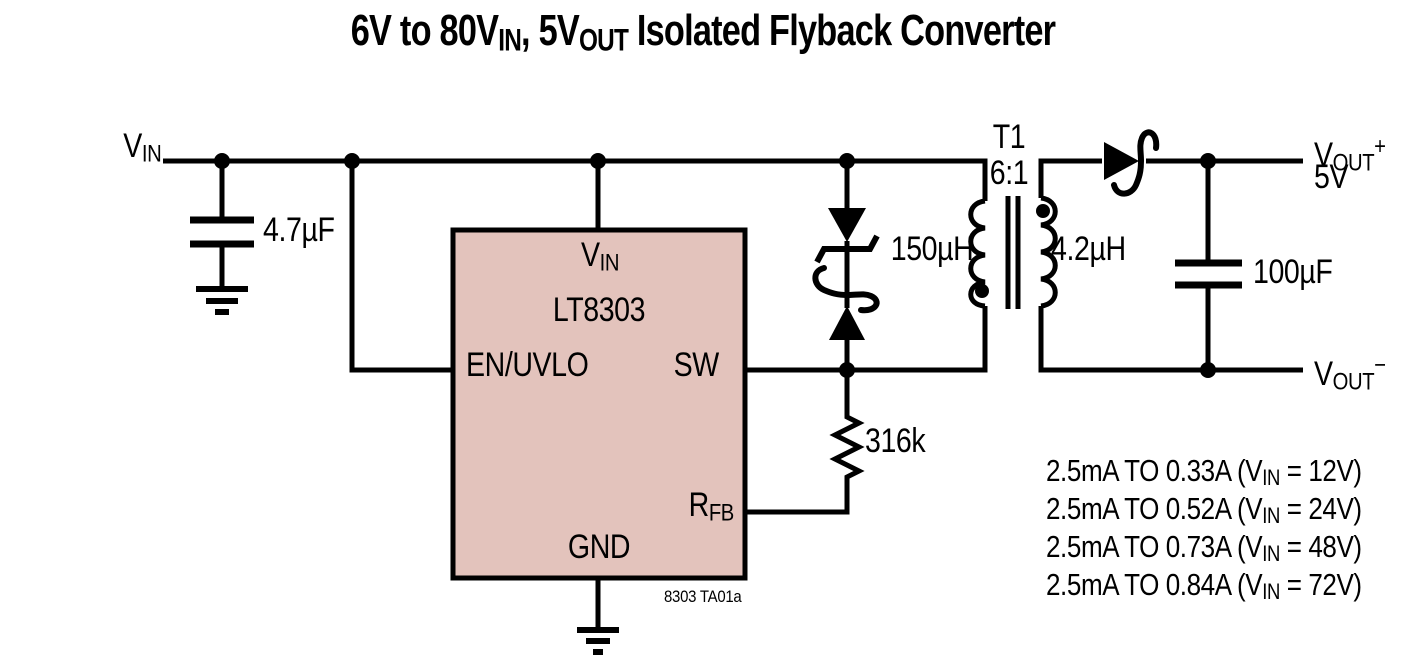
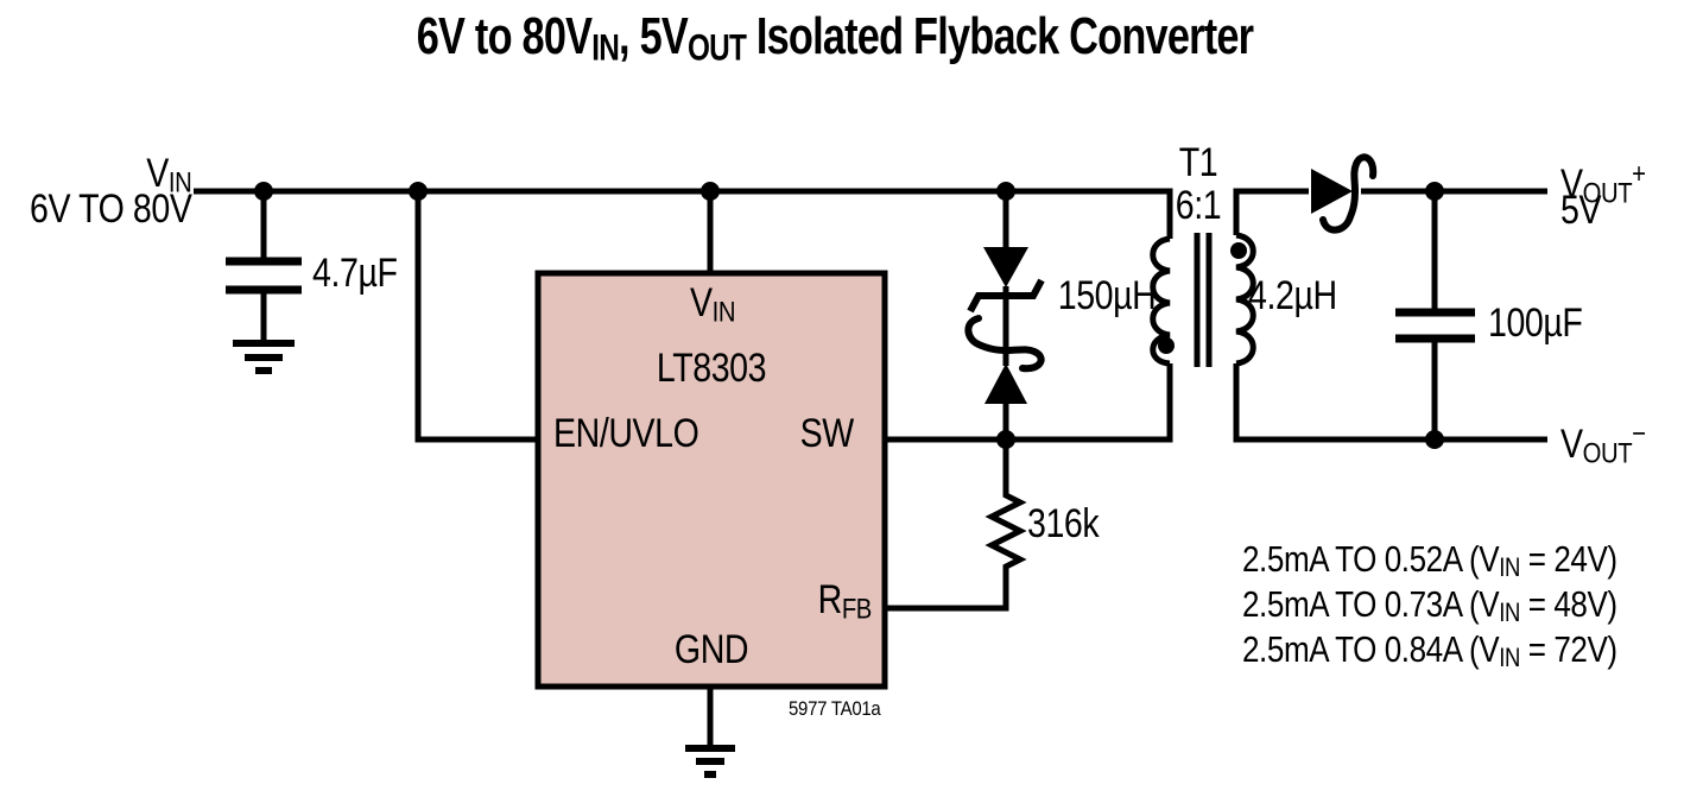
  6V to 80VIN, 5VOUT Isolated Flyback Converter
  VIN
+ 6V TO 80V
  4.7µF
  VIN
  LT8303
  EN/UVLO
  SW
  RFB
  GND
  T1
  6:1
  150µH
  4.2µH
  316k
  100µF
  VOUT+
  5V
  VOUT−
- 2.5mA TO 0.33A (VIN = 12V)
  2.5mA TO 0.52A (VIN = 24V)
  2.5mA TO 0.73A (VIN = 48V)
  2.5mA TO 0.84A (VIN = 72V)
- 8303 TA01a
+ 5977 TA01a
